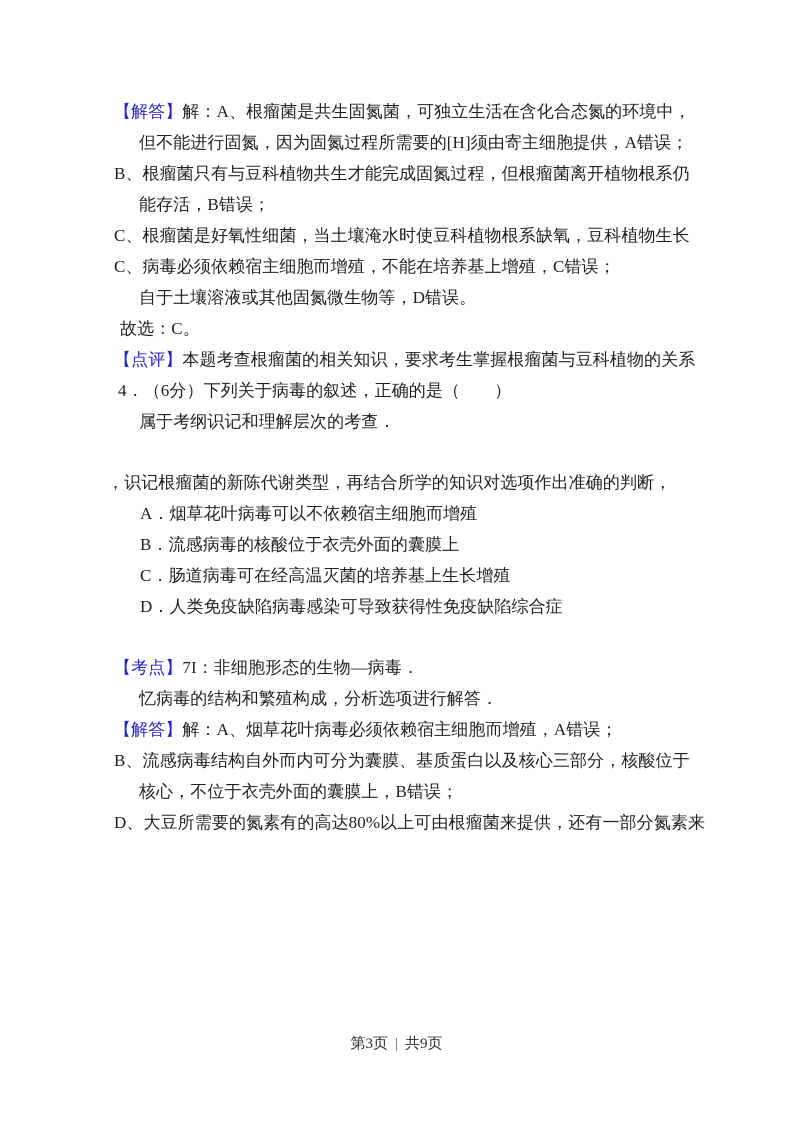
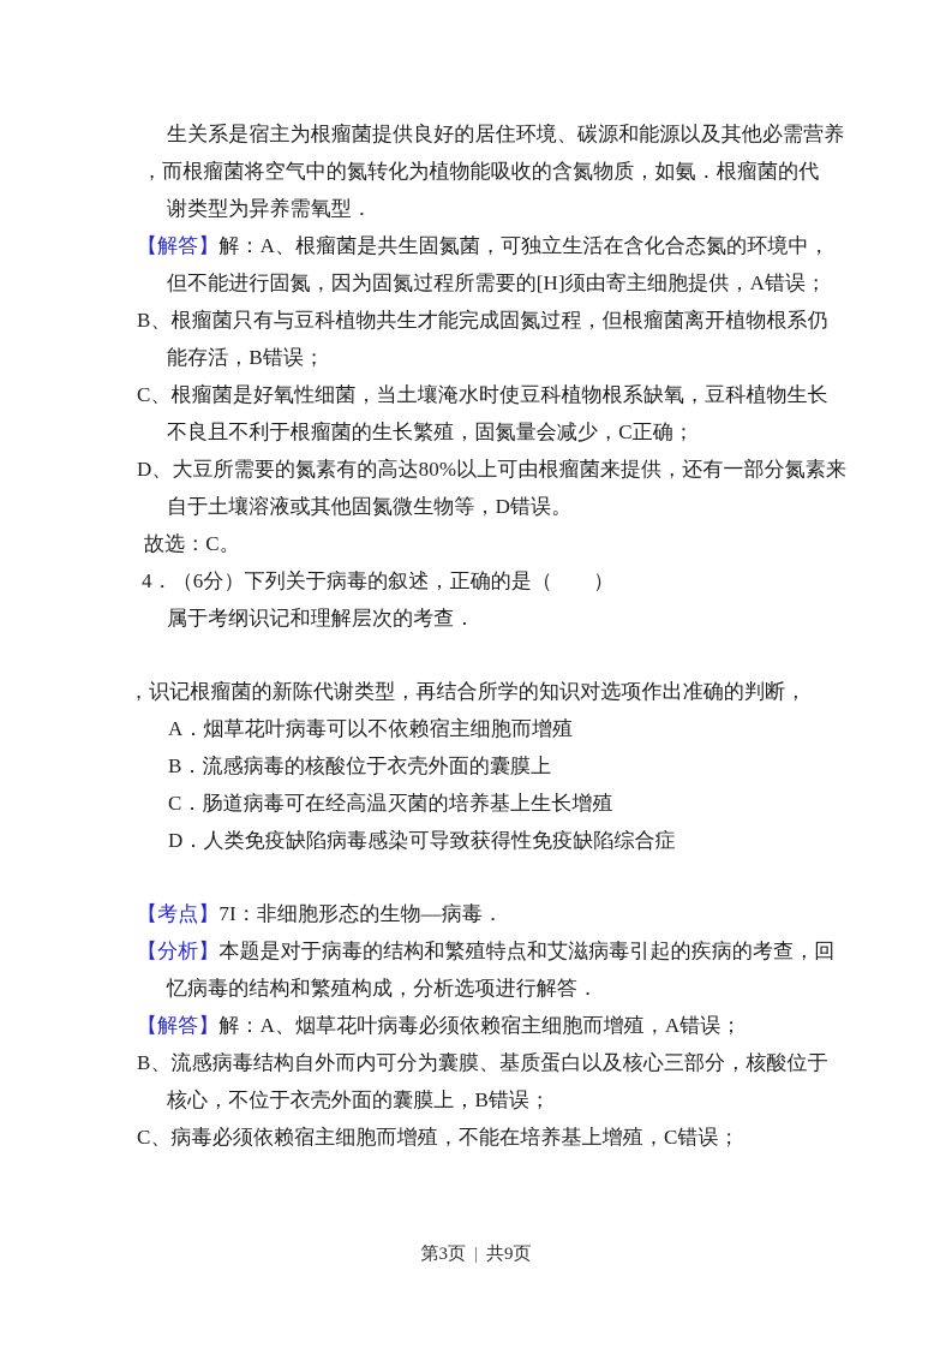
+ 生关系是宿主为根瘤菌提供良好的居住环境、碳源和能源以及其他必需营养
+ ，而根瘤菌将空气中的氮转化为植物能吸收的含氮物质，如氨．根瘤菌的代
+ 谢类型为异养需氧型．
  【解答】解：A、根瘤菌是共生固氮菌，可独立生活在含化合态氮的环境中，
  但不能进行固氮，因为固氮过程所需要的[H]须由寄主细胞提供，A错误；
  B、根瘤菌只有与豆科植物共生才能完成固氮过程，但根瘤菌离开植物根系仍
  能存活，B错误；
  C、根瘤菌是好氧性细菌，当土壤淹水时使豆科植物根系缺氧，豆科植物生长
+ 不良且不利于根瘤菌的生长繁殖，固氮量会减少，C正确；
- C、病毒必须依赖宿主细胞而增殖，不能在培养基上增殖，C错误；
+ D、大豆所需要的氮素有的高达80%以上可由根瘤菌来提供，还有一部分氮素来
  自于土壤溶液或其他固氮微生物等，D错误。
  故选：C。
- 【点评】本题考查根瘤菌的相关知识，要求考生掌握根瘤菌与豆科植物的关系
  4．（6分）下列关于病毒的叙述，正确的是（ ）
  属于考纲识记和理解层次的考查．
  ，识记根瘤菌的新陈代谢类型，再结合所学的知识对选项作出准确的判断，
  A．烟草花叶病毒可以不依赖宿主细胞而增殖
  B．流感病毒的核酸位于衣壳外面的囊膜上
  C．肠道病毒可在经高温灭菌的培养基上生长增殖
  D．人类免疫缺陷病毒感染可导致获得性免疫缺陷综合症
  【考点】7I：非细胞形态的生物—病毒．
+ 【分析】本题是对于病毒的结构和繁殖特点和艾滋病毒引起的疾病的考查，回
  忆病毒的结构和繁殖构成，分析选项进行解答．
  【解答】解：A、烟草花叶病毒必须依赖宿主细胞而增殖，A错误；
  B、流感病毒结构自外而内可分为囊膜、基质蛋白以及核心三部分，核酸位于
  核心，不位于衣壳外面的囊膜上，B错误；
- D、大豆所需要的氮素有的高达80%以上可由根瘤菌来提供，还有一部分氮素来
+ C、病毒必须依赖宿主细胞而增殖，不能在培养基上增殖，C错误；
  第3页 | 共9页
